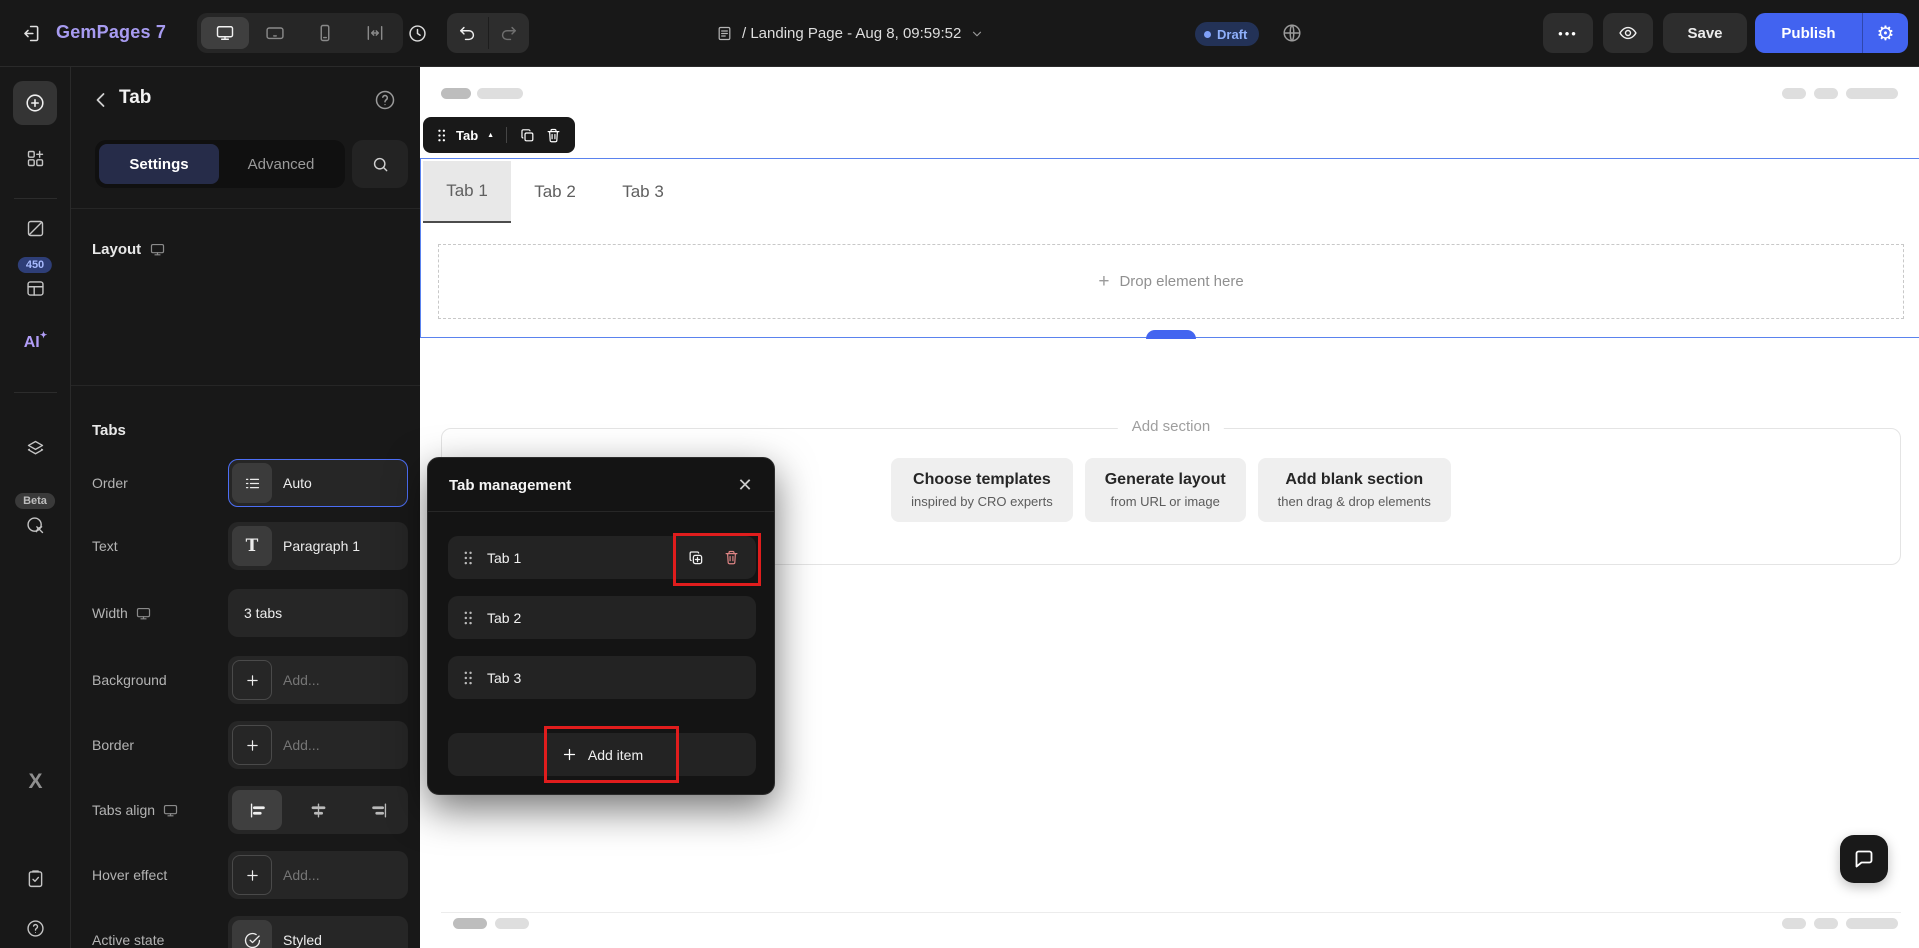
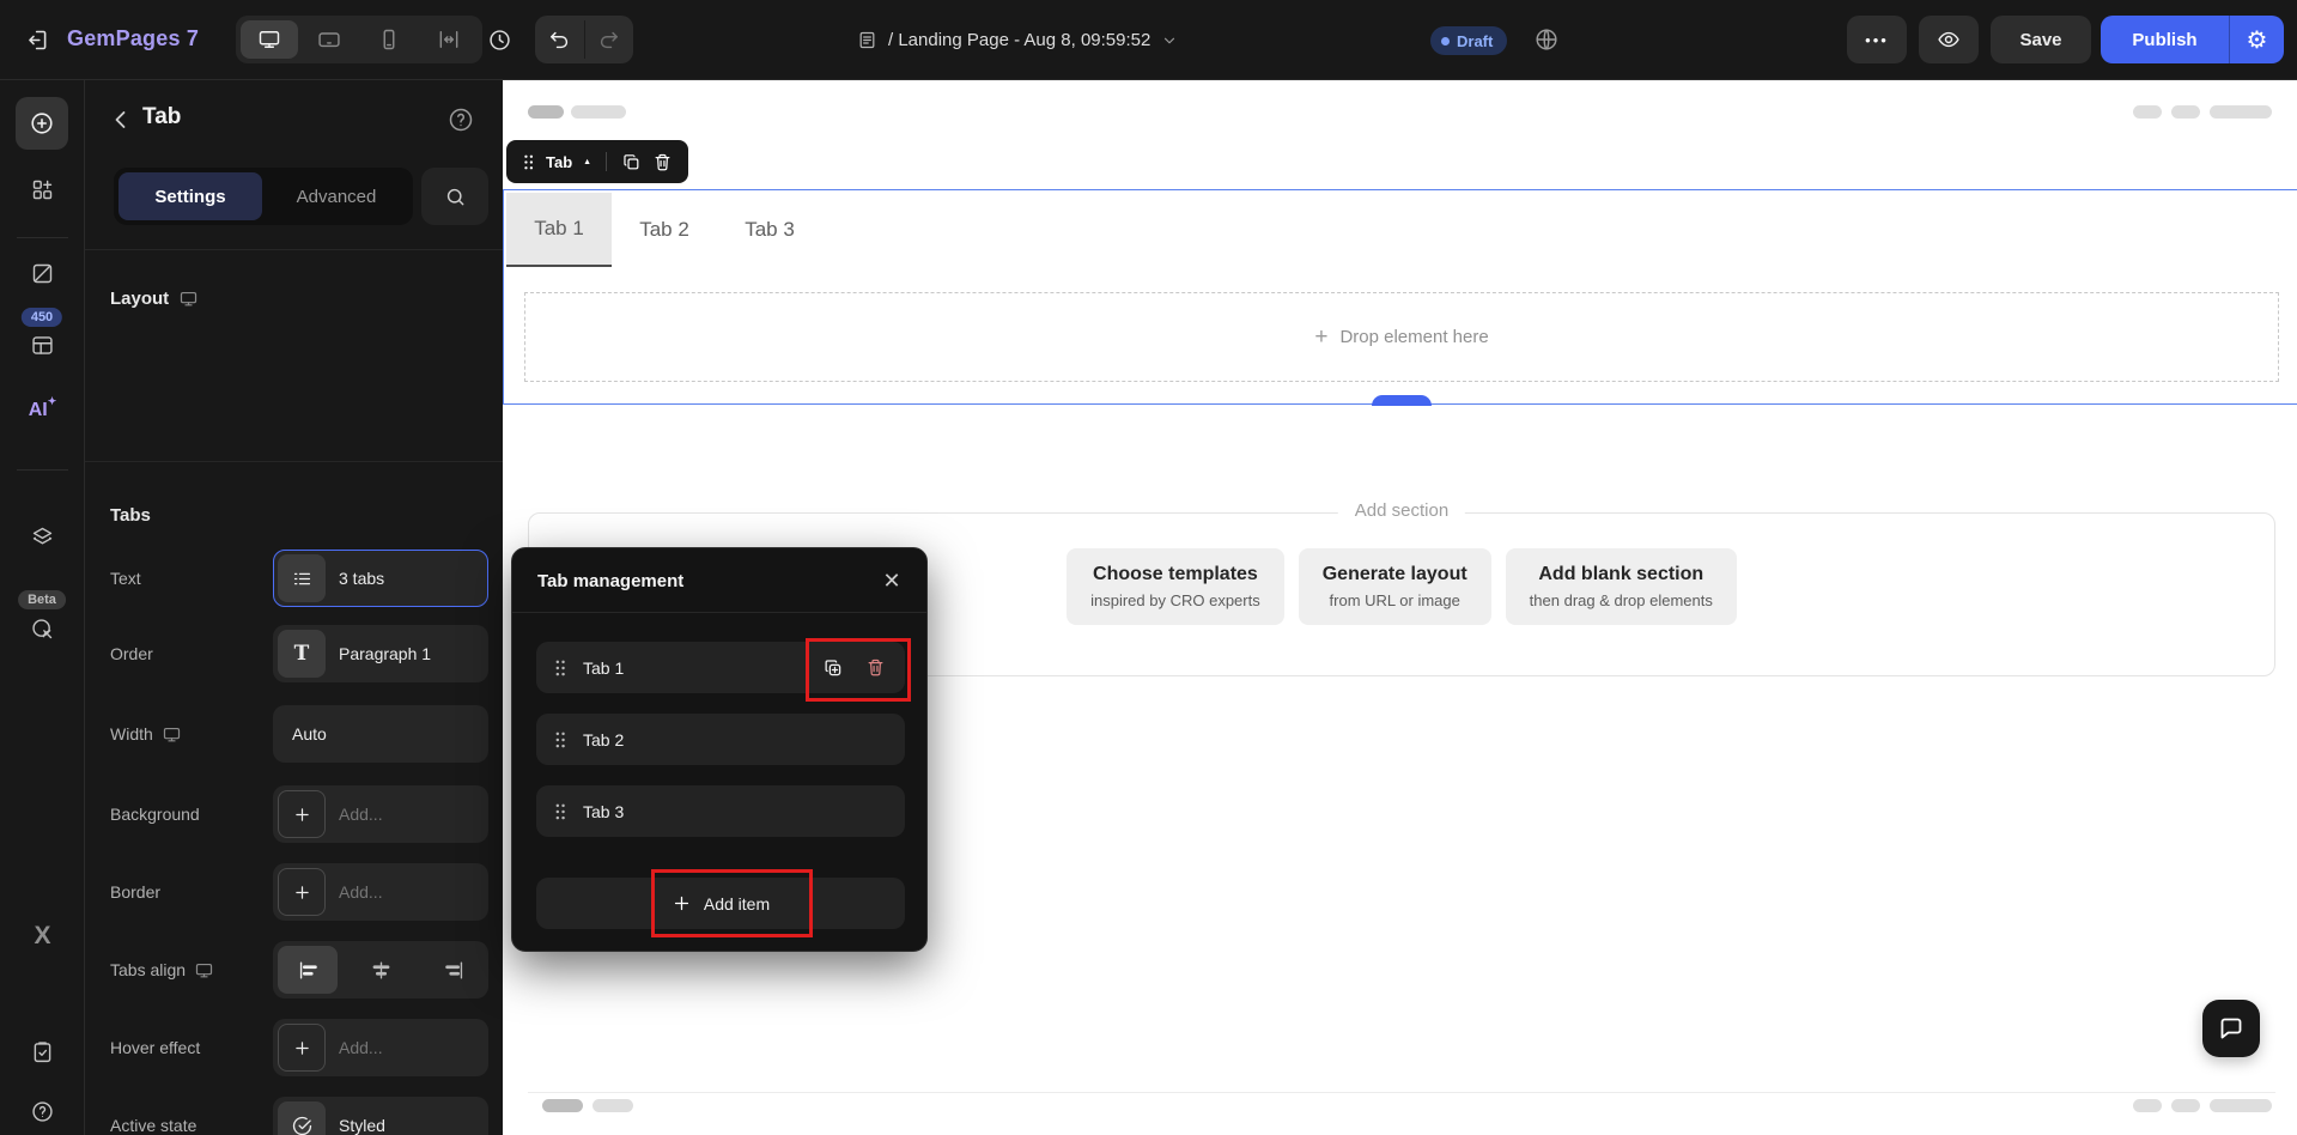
  GemPages 7
  / Landing Page - Aug 8, 09:59:52
  Draft
  •••
  Save
  Publish
  ⚙
  450
  AI
  ✦
  Beta
  X
  Tab
  Settings
  Advanced
  Layout
  Tabs
- Order
+ Text
- Auto
+ 3 tabs
- Text
+ Order
  T
  Paragraph 1
  Width
- 3 tabs
+ Auto
  Background
  Add...
  Border
  Add...
  Tabs align
  Hover effect
  Add...
  Active state
  Styled
  Tab
  Tab 1
  Tab 2
  Tab 3
  +
  Drop element here
  Add section
  Choose templates
  inspired by CRO experts
  Generate layout
  from URL or image
  Add blank section
  then drag & drop elements
  Tab management
  ✕
  Tab 1
  Tab 2
  Tab 3
  Add item
